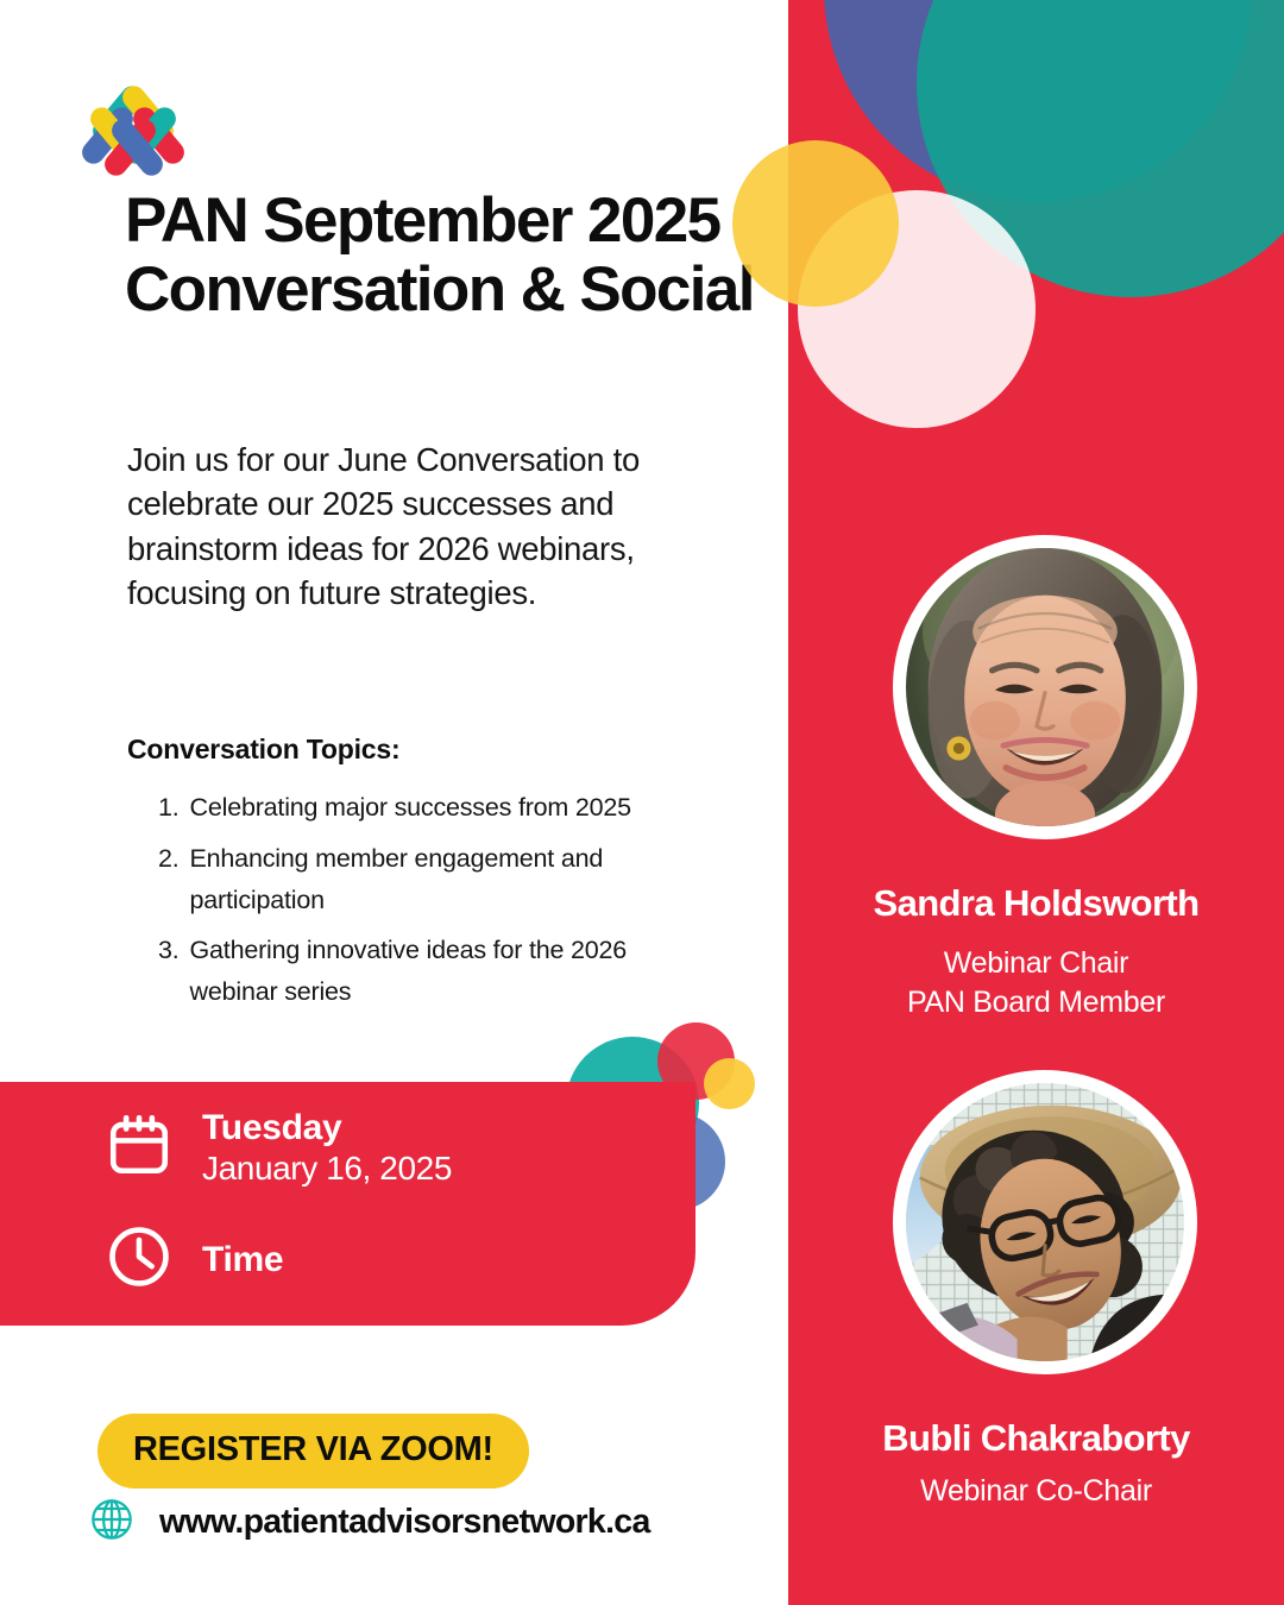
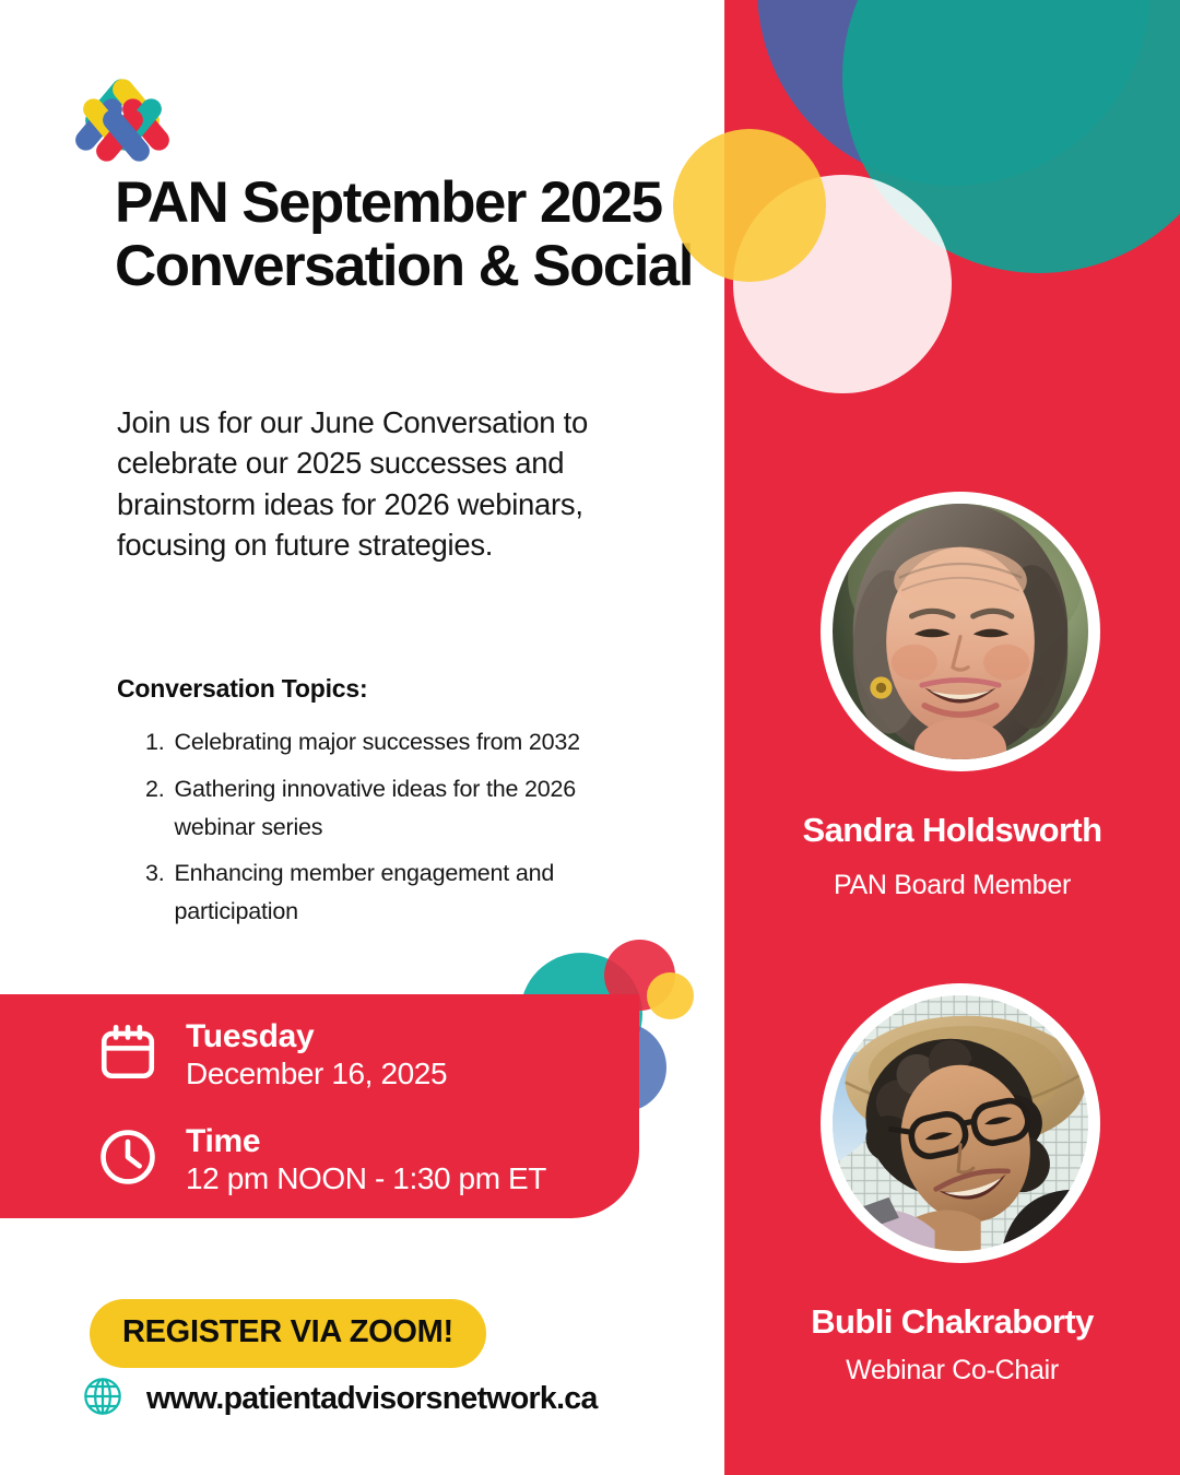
  PAN September 2025 Conversation & Social
  Join us for our June Conversation to celebrate our 2025 successes and brainstorm ideas for 2026 webinars, focusing on future strategies.
  Conversation Topics:
  1.
- Celebrating major successes from 2025
+ Celebrating major successes from 2032
  2.
- Enhancing member engagement and participation
+ Gathering innovative ideas for the 2026 webinar series
  3.
- Gathering innovative ideas for the 2026 webinar series
+ Enhancing member engagement and participation
  Tuesday
- January 16, 2025
+ December 16, 2025
  Time
+ 12 pm NOON - 1:30 pm ET
  REGISTER VIA ZOOM!
  www.patientadvisorsnetwork.ca
  Sandra Holdsworth
- Webinar Chair
  PAN Board Member
  Bubli Chakraborty
  Webinar Co-Chair
